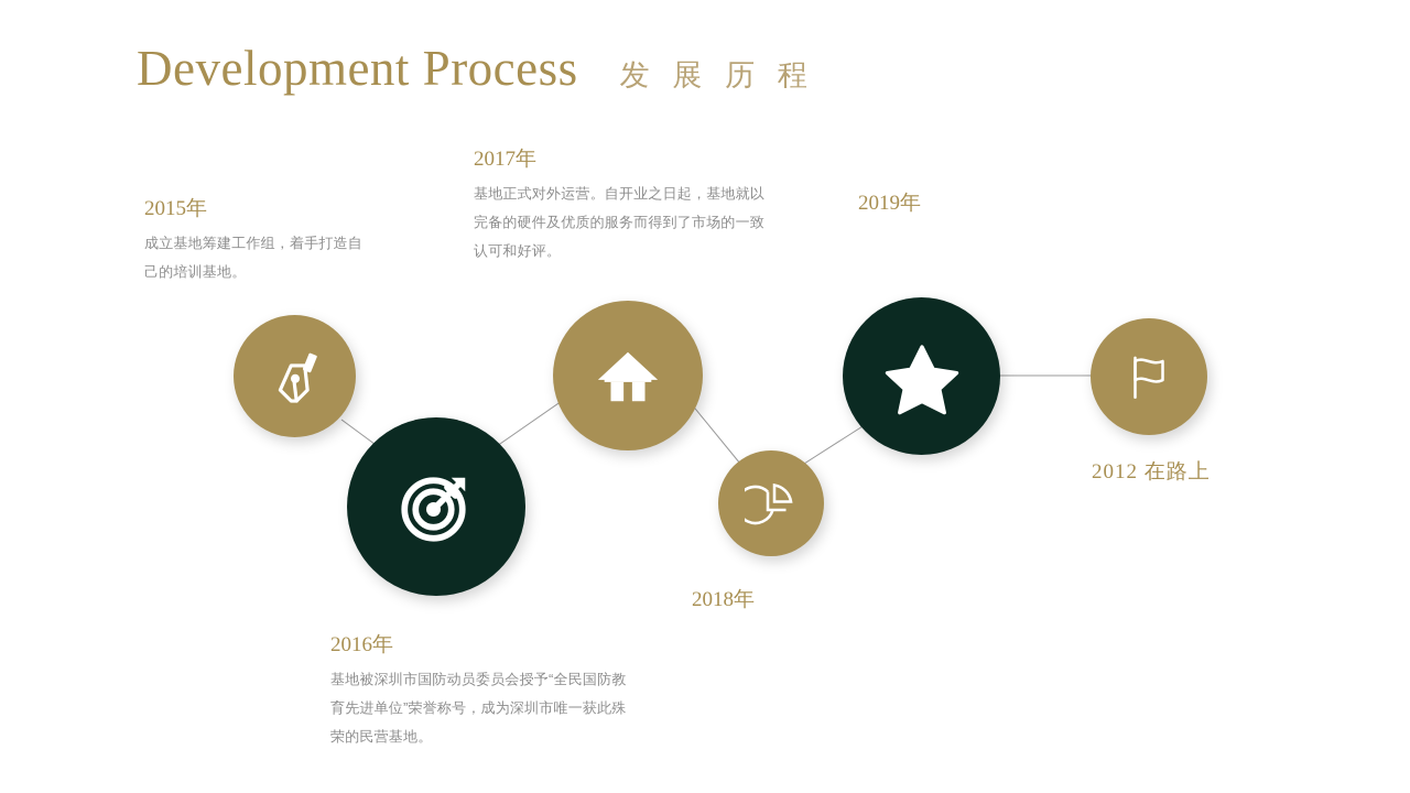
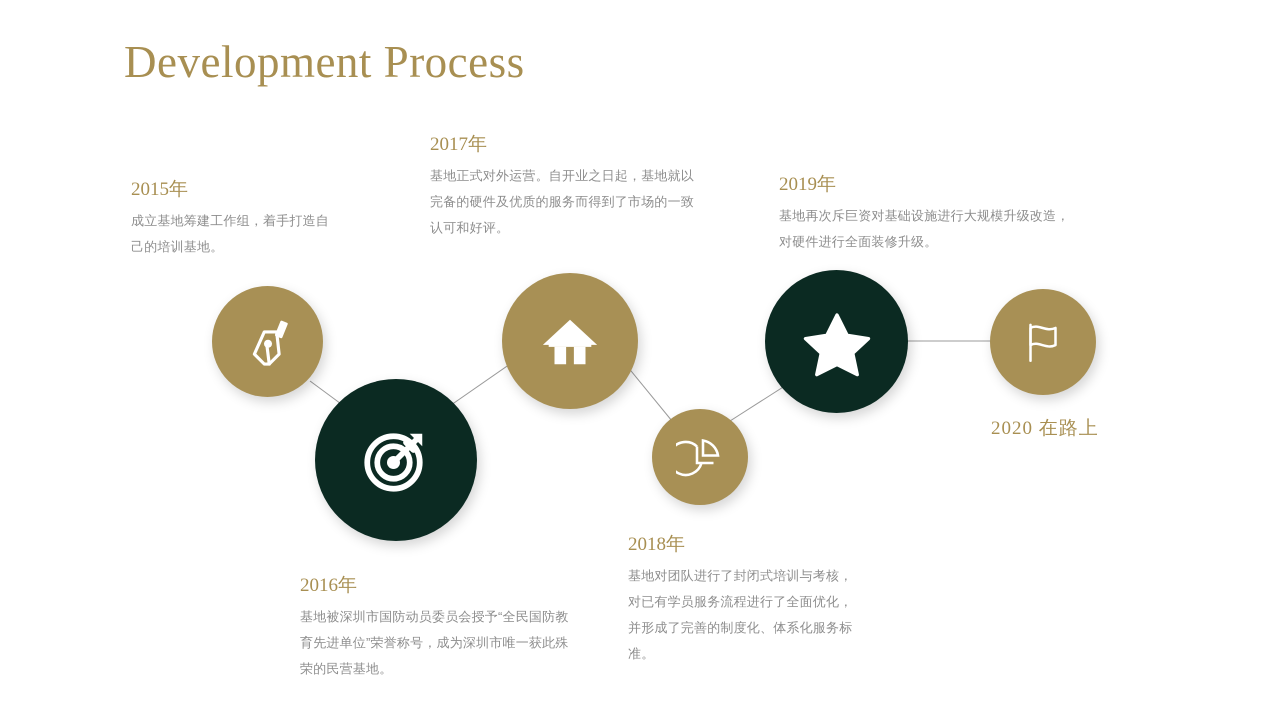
  Development Process
- 发 展 历 程
  2015年
  成立基地筹建工作组，着手打造自己的培训基地。
  2017年
  基地正式对外运营。自开业之日起，基地就以完备的硬件及优质的服务而得到了市场的一致认可和好评。
  2019年
+ 基地再次斥巨资对基础设施进行大规模升级改造，对硬件进行全面装修升级。
  2016年
  基地被深圳市国防动员委员会授予“全民国防教育先进单位”荣誉称号，成为深圳市唯一获此殊荣的民营基地。
  2018年
+ 基地对团队进行了封闭式培训与考核，对已有学员服务流程进行了全面优化，并形成了完善的制度化、体系化服务标准。
- 2012 在路上
+ 2020 在路上
